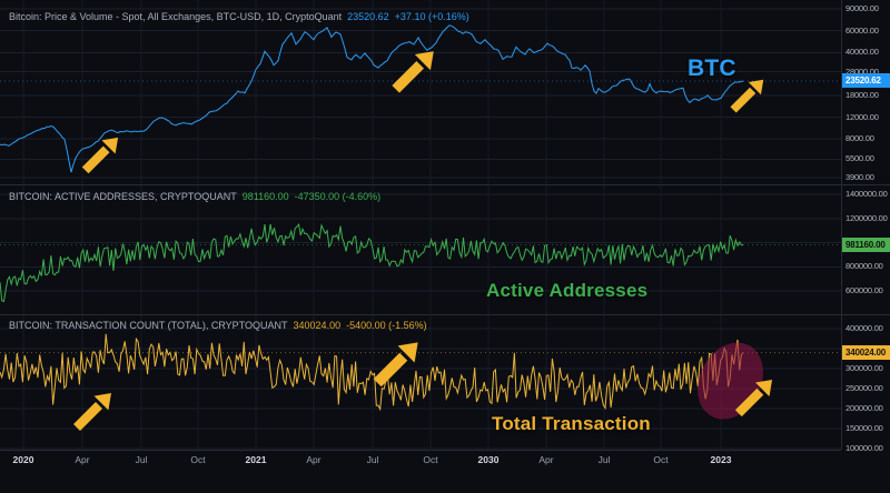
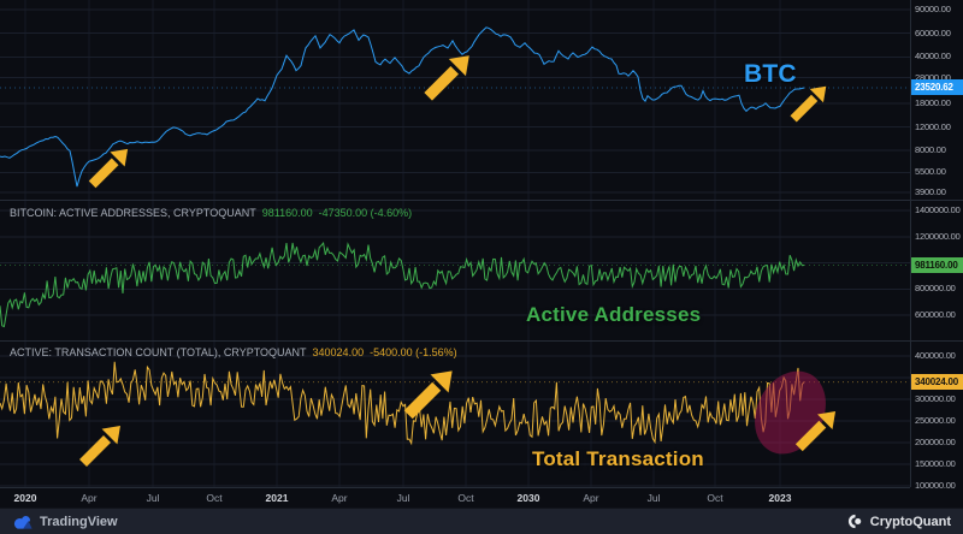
- Bitcoin: Price & Volume - Spot, All Exchanges, BTC-USD, 1D, CryptoQuant 23520.62 +37.10 (+0.16%)
  BITCOIN: ACTIVE ADDRESSES, CRYPTOQUANT 981160.00 -47350.00 (-4.60%)
- BITCOIN: TRANSACTION COUNT (TOTAL), CRYPTOQUANT 340024.00 -5400.00 (-1.56%)
+ ACTIVE: TRANSACTION COUNT (TOTAL), CRYPTOQUANT 340024.00 -5400.00 (-1.56%)
  BTC
  Active Addresses
  Total Transaction
  90000.00
  60000.00
  40000.00
  28000.00
  18000.00
  12000.00
  8000.00
  5500.00
  3900.00
  1400000.00
  1200000.00
  800000.00
  600000.00
  400000.00
  300000.00
  250000.00
  200000.00
  150000.00
  100000.00
  23520.62
  981160.00
  340024.00
  2020
  Apr
  Jul
  Oct
  2021
  Apr
  Jul
  Oct
  2030
  Apr
  Jul
  Oct
  2023
+ TradingView
+ CryptoQuant
